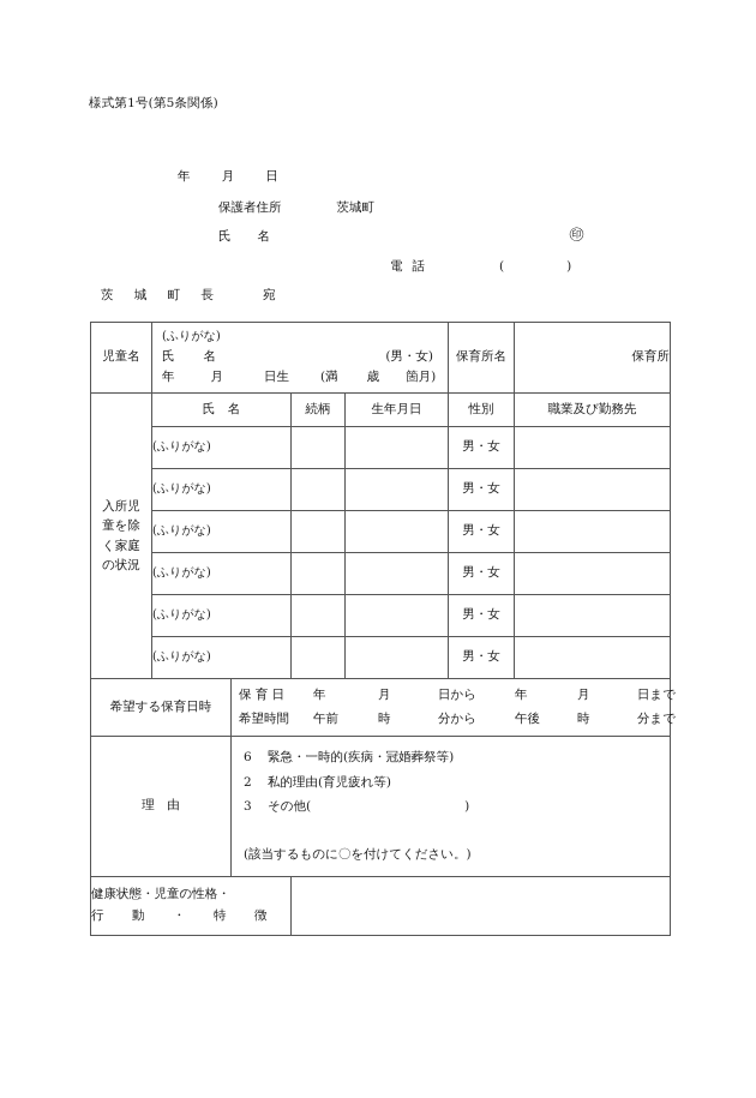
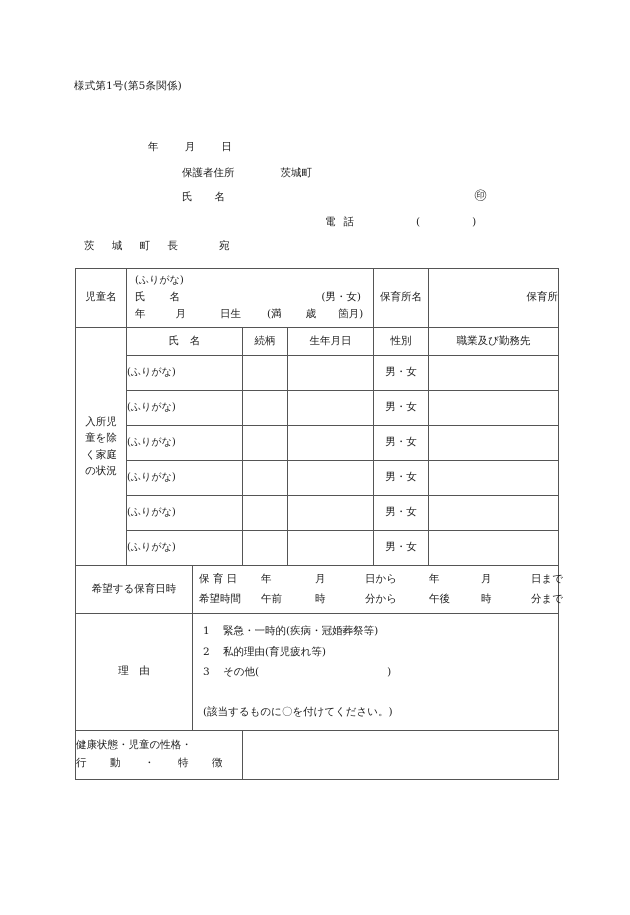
  様式第1号(第5条関係)
  年 月 日
  保護者住所 茨城町
  氏 名
  ㊞
  電 話 ( )
  茨 城 町 長 宛
  児童名	(ふりがな) 氏 名 (男・女) 年 月 日生 (満 歳 箇月)	保育所名	保育所
  入所児 童を除 く家庭 の状況	氏 名	続柄	生年月日	性別	職業及び勤務先
  (ふりがな)			男・女
  (ふりがな)			男・女
  (ふりがな)			男・女
  (ふりがな)			男・女
  (ふりがな)			男・女
  (ふりがな)			男・女
  希望する保育日時	保 育 日 年 月 日から 年 月 日まで 希望時間 午前 時 分から 午後 時 分まで
- 理 由	6 緊急・一時的(疾病・冠婚葬祭等) 2 私的理由(育児疲れ等) 3 その他( ) (該当するものに〇を付けてください。)
+ 理 由	1 緊急・一時的(疾病・冠婚葬祭等) 2 私的理由(育児疲れ等) 3 その他( ) (該当するものに〇を付けてください。)
  健康状態・児童の性格・ 行 動 ・ 特 徴
